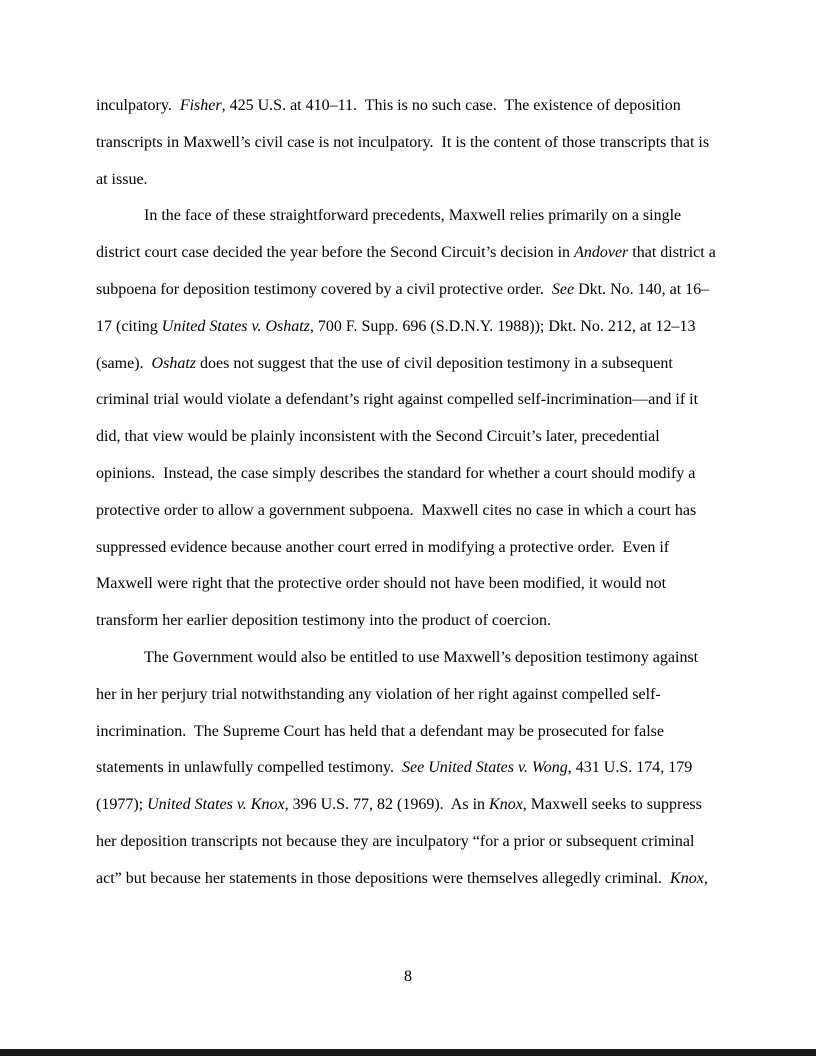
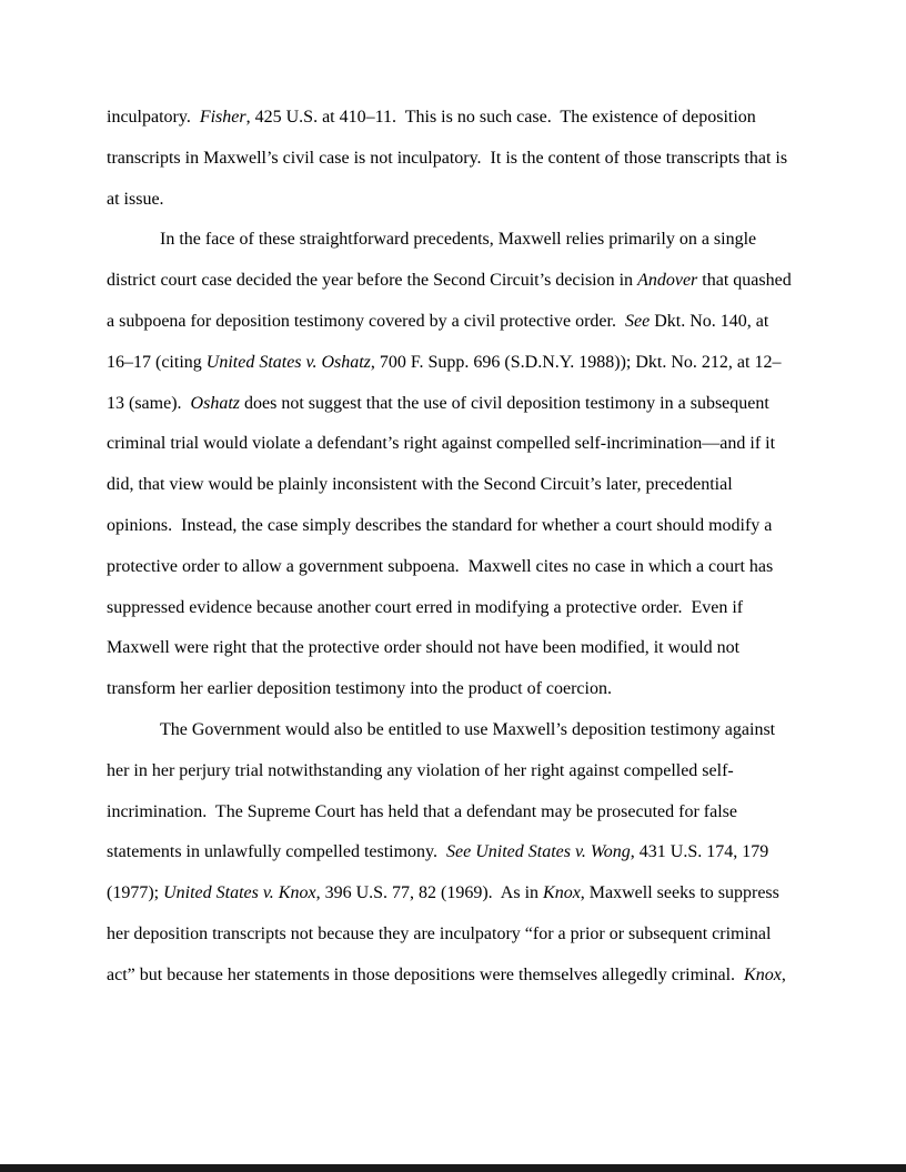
  inculpatory. Fisher, 425 U.S. at 410–11. This is no such case. The existence of deposition transcripts in Maxwell’s civil case is not inculpatory. It is the content of those transcripts that is at issue.
- In the face of these straightforward precedents, Maxwell relies primarily on a single district court case decided the year before the Second Circuit’s decision in Andover that district a subpoena for deposition testimony covered by a civil protective order. See Dkt. No. 140, at 16–17 (citing United States v. Oshatz, 700 F. Supp. 696 (S.D.N.Y. 1988)); Dkt. No. 212, at 12–13 (same). Oshatz does not suggest that the use of civil deposition testimony in a subsequent criminal trial would violate a defendant’s right against compelled self-incrimination—and if it did, that view would be plainly inconsistent with the Second Circuit’s later, precedential opinions. Instead, the case simply describes the standard for whether a court should modify a protective order to allow a government subpoena. Maxwell cites no case in which a court has suppressed evidence because another court erred in modifying a protective order. Even if Maxwell were right that the protective order should not have been modified, it would not transform her earlier deposition testimony into the product of coercion.
+ In the face of these straightforward precedents, Maxwell relies primarily on a single district court case decided the year before the Second Circuit’s decision in Andover that quashed a subpoena for deposition testimony covered by a civil protective order. See Dkt. No. 140, at 16–17 (citing United States v. Oshatz, 700 F. Supp. 696 (S.D.N.Y. 1988)); Dkt. No. 212, at 12–13 (same). Oshatz does not suggest that the use of civil deposition testimony in a subsequent criminal trial would violate a defendant’s right against compelled self-incrimination—and if it did, that view would be plainly inconsistent with the Second Circuit’s later, precedential opinions. Instead, the case simply describes the standard for whether a court should modify a protective order to allow a government subpoena. Maxwell cites no case in which a court has suppressed evidence because another court erred in modifying a protective order. Even if Maxwell were right that the protective order should not have been modified, it would not transform her earlier deposition testimony into the product of coercion.
  The Government would also be entitled to use Maxwell’s deposition testimony against her in her perjury trial notwithstanding any violation of her right against compelled self-incrimination. The Supreme Court has held that a defendant may be prosecuted for false statements in unlawfully compelled testimony. See United States v. Wong, 431 U.S. 174, 179 (1977); United States v. Knox, 396 U.S. 77, 82 (1969). As in Knox, Maxwell seeks to suppress her deposition transcripts not because they are inculpatory “for a prior or subsequent criminal act” but because her statements in those depositions were themselves allegedly criminal. Knox,
- 8
